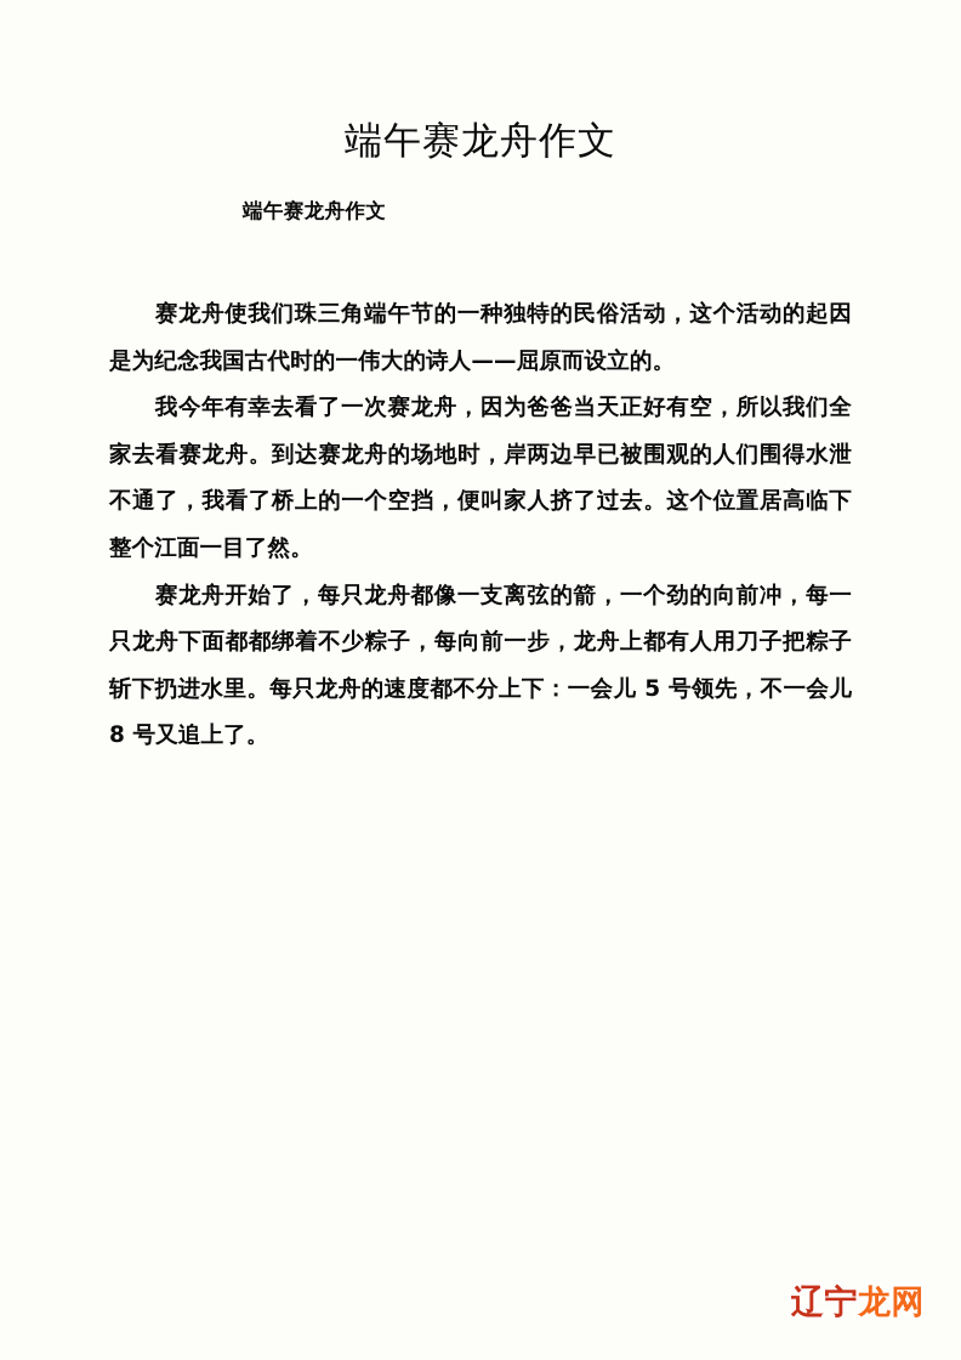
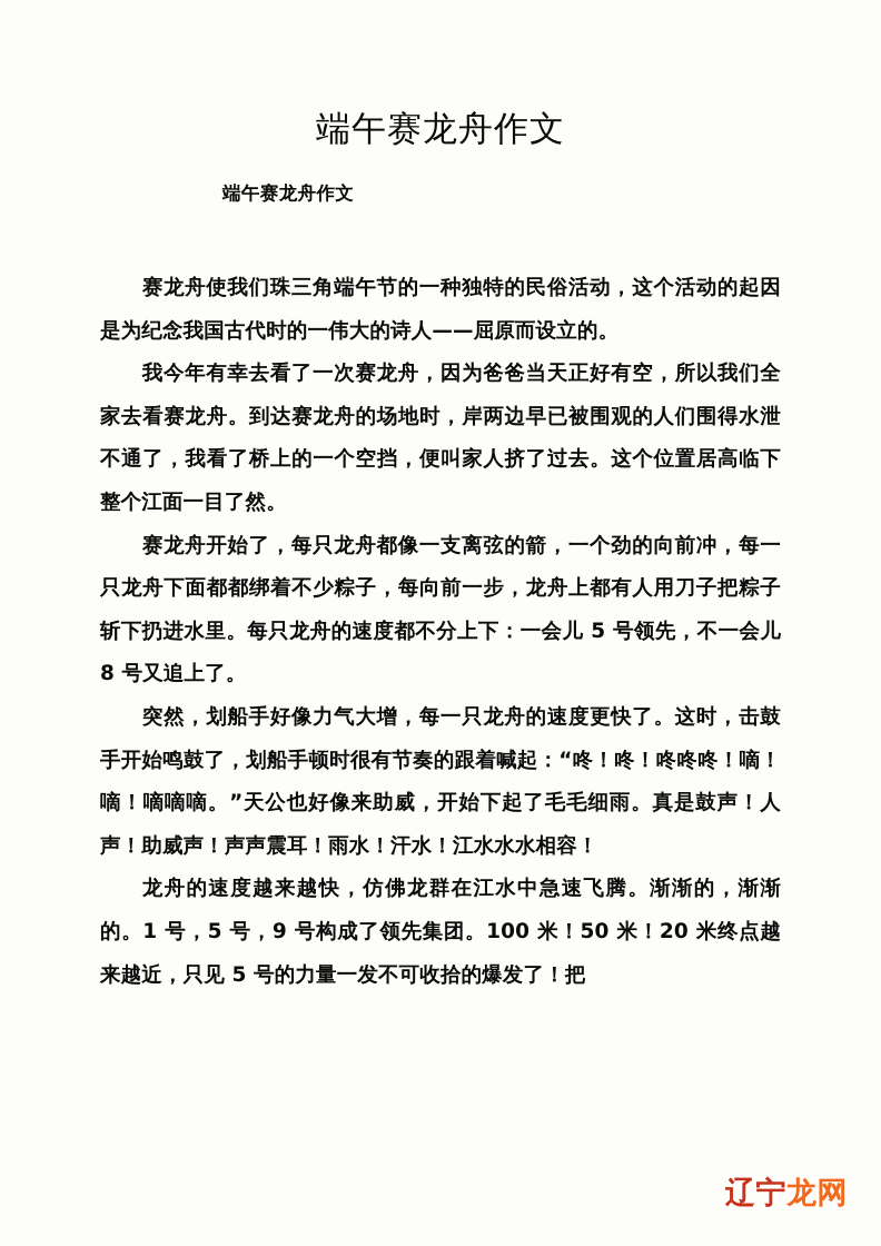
  端午赛龙舟作文
  端午赛龙舟作文
  赛龙舟使我们珠三角端午节的一种独特的民俗活动，这个活动的起因是为纪念我国古代时的一伟大的诗人——屈原而设立的。
  我今年有幸去看了一次赛龙舟，因为爸爸当天正好有空，所以我们全家去看赛龙舟。到达赛龙舟的场地时，岸两边早已被围观的人们围得水泄不通了，我看了桥上的一个空挡，便叫家人挤了过去。这个位置居高临下整个江面一目了然。
  赛龙舟开始了，每只龙舟都像一支离弦的箭，一个劲的向前冲，每一只龙舟下面都都绑着不少粽子，每向前一步，龙舟上都有人用刀子把粽子斩下扔进水里。每只龙舟的速度都不分上下：一会儿 5 号领先，不一会儿 8 号又追上了。
+ 突然，划船手好像力气大增，每一只龙舟的速度更快了。这时，击鼓手开始鸣鼓了，划船手顿时很有节奏的跟着喊起：“咚！咚！咚咚咚！嘀！嘀！嘀嘀嘀。”天公也好像来助威，开始下起了毛毛细雨。真是鼓声！人声！助威声！声声震耳！雨水！汗水！江水水水相容！
+ 龙舟的速度越来越快，仿佛龙群在江水中急速飞腾。渐渐的，渐渐的。1 号，5 号，9 号构成了领先集团。100 米！50 米！20 米终点越来越近，只见 5 号的力量一发不可收拾的爆发了！把
  辽宁龙网
